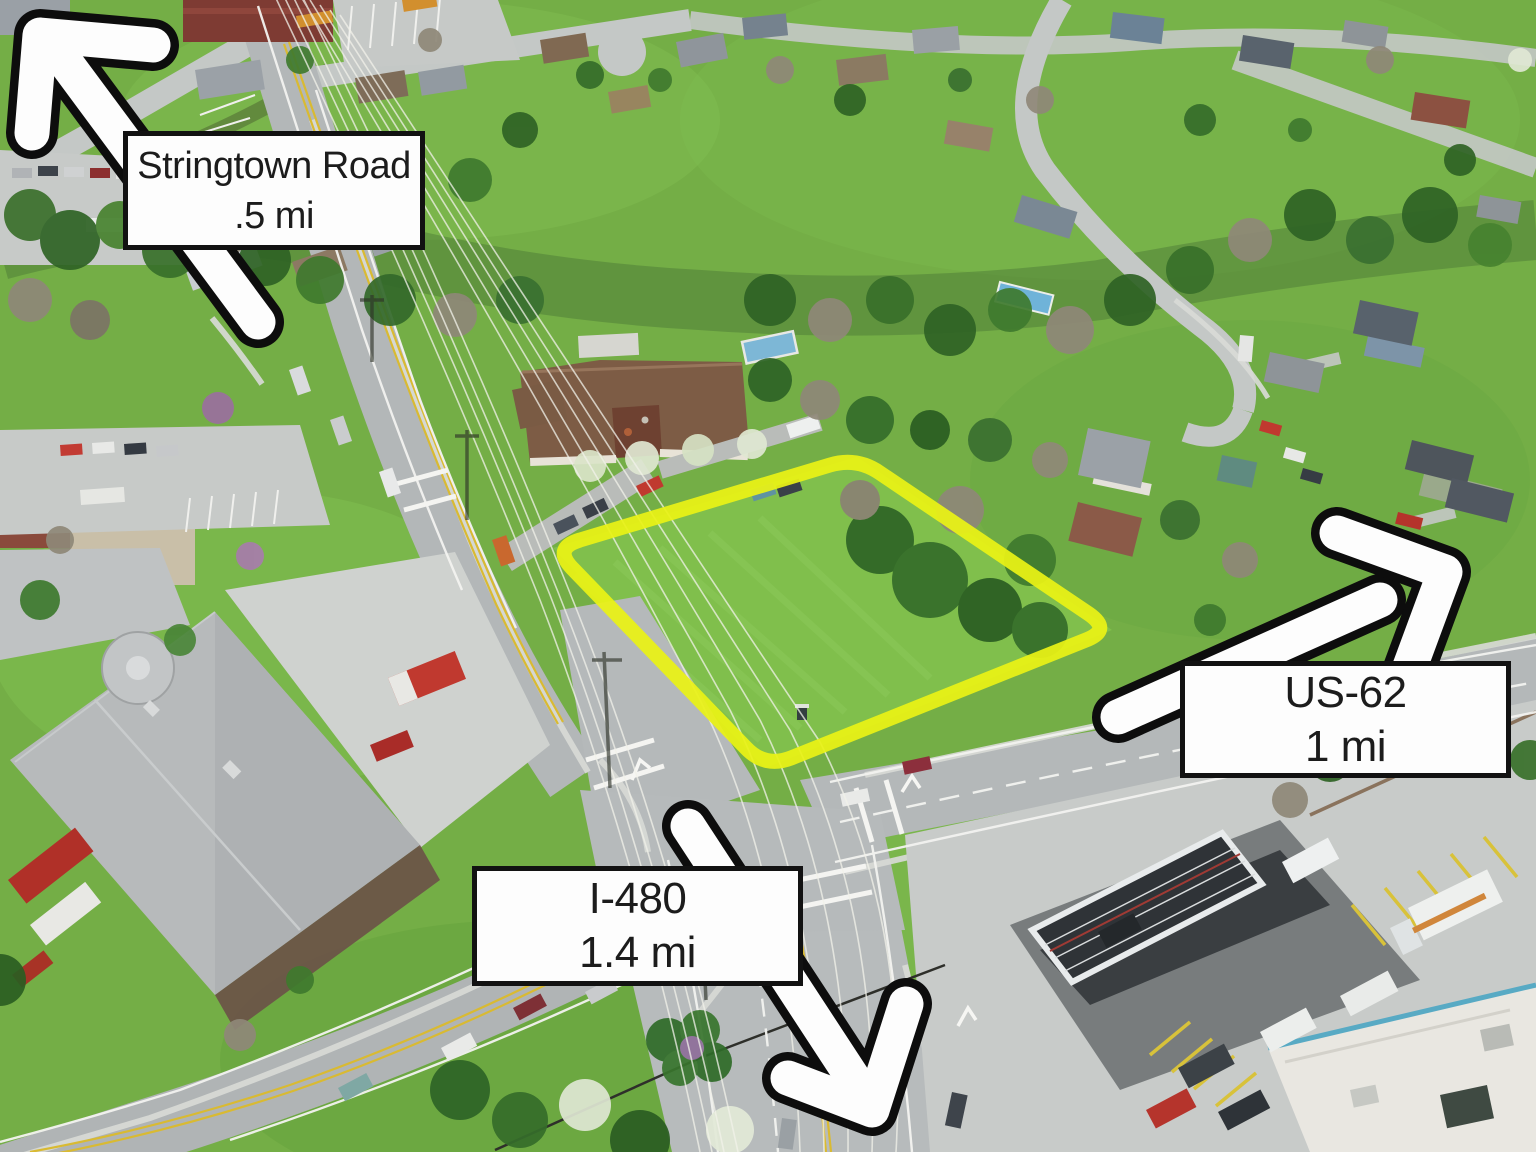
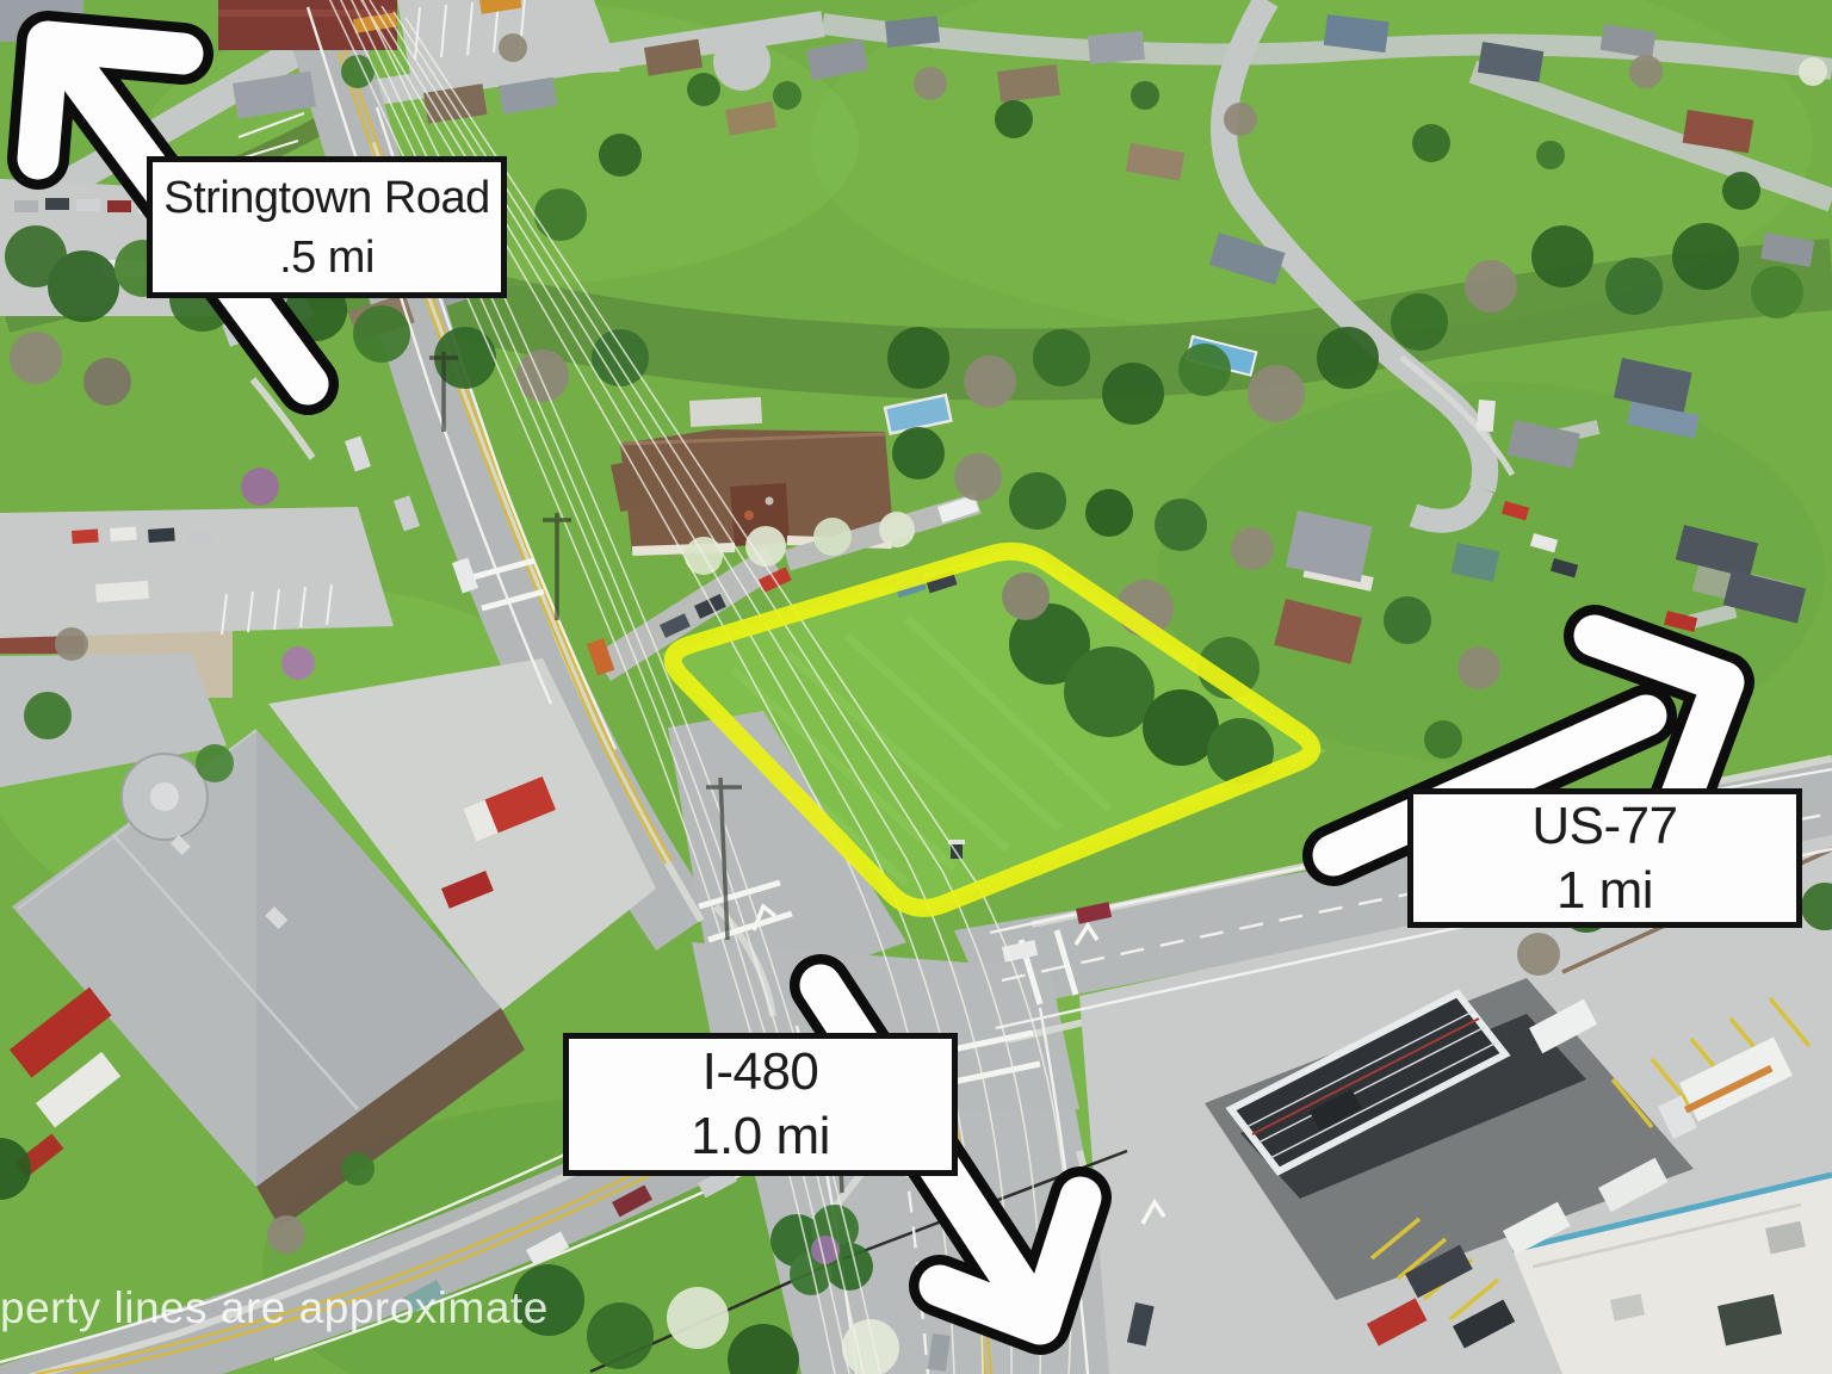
  Stringtown Road
  .5 mi
- US-62
+ US-77
  1 mi
  I-480
- 1.4 mi
+ 1.0 mi
+ perty lines are approximate
